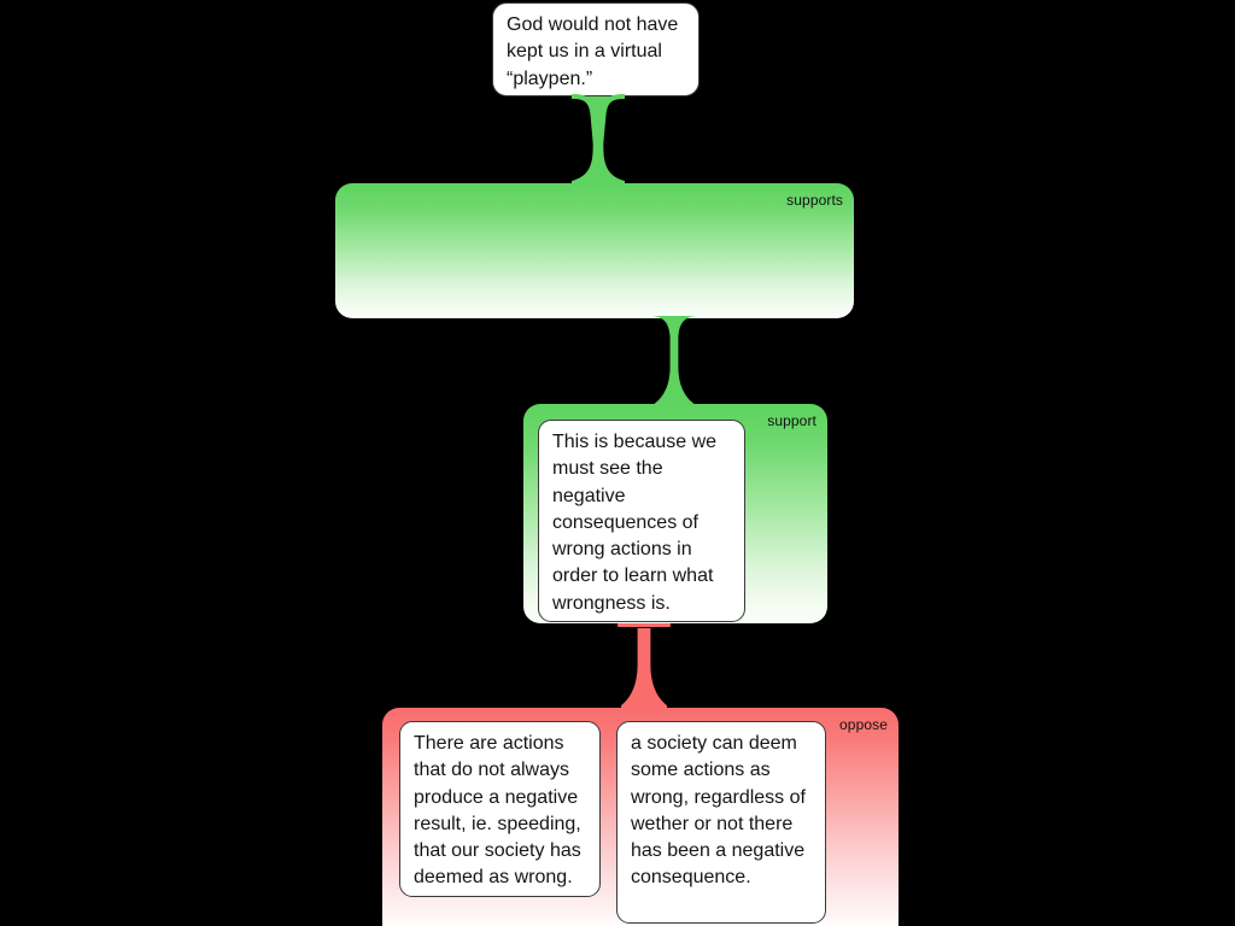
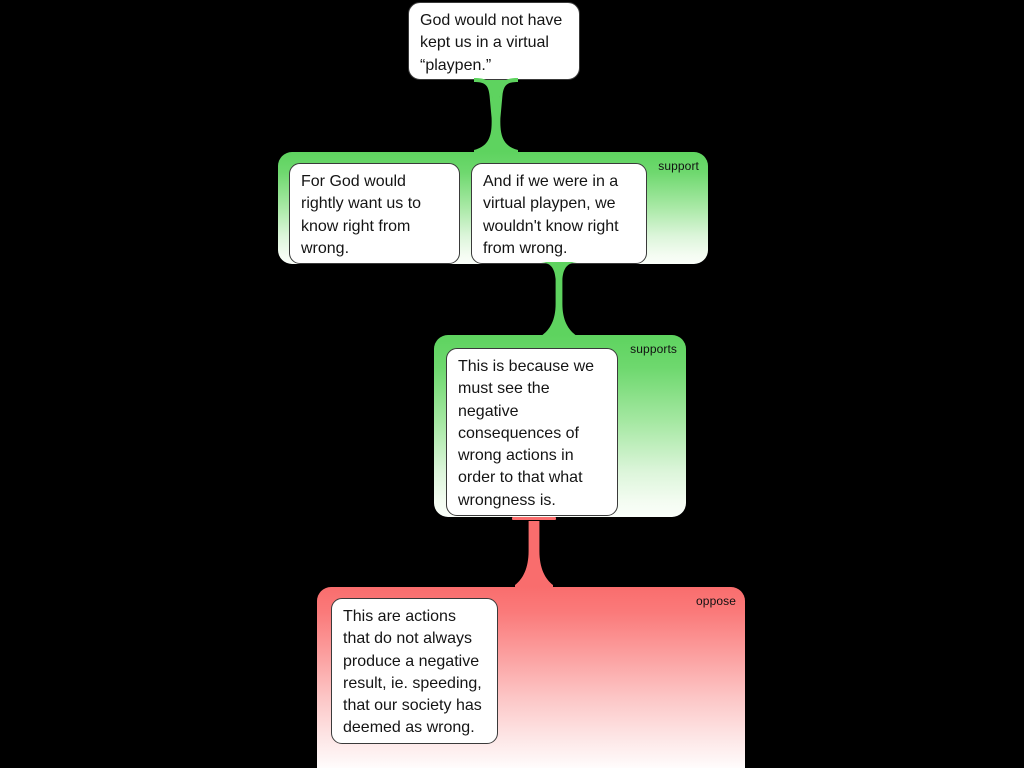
  God would not have kept us in a virtual “playpen.”
- supports
+ support
+ For God would rightly want us to know right from wrong.
+ And if we were in a virtual playpen, we wouldn't know right from wrong.
- support
+ supports
- This is because we must see the negative consequences of wrong actions in order to learn what wrongness is.
+ This is because we must see the negative consequences of wrong actions in order to that what wrongness is.
  oppose
- There are actions that do not always produce a negative result, ie. speeding, that our society has deemed as wrong.
+ This are actions that do not always produce a negative result, ie. speeding, that our society has deemed as wrong.
- a society can deem some actions as wrong, regardless of wether or not there has been a negative consequence.
